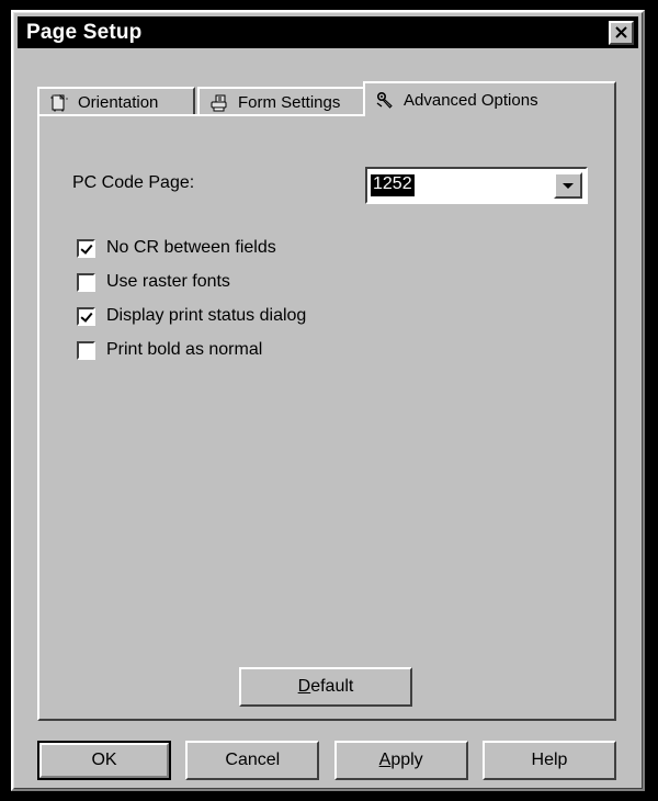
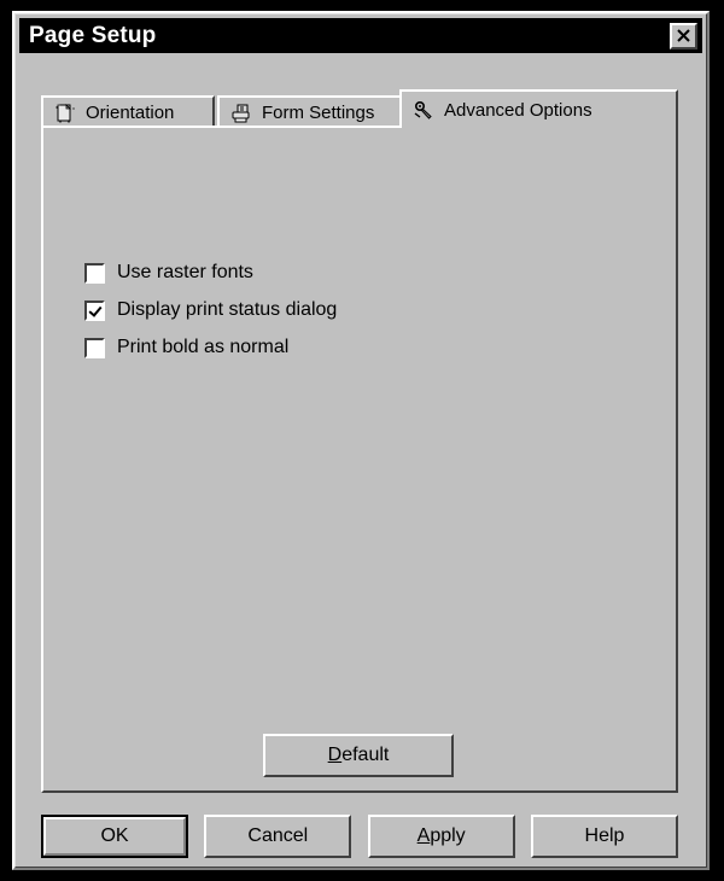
  Page Setup
  Orientation
  Form Settings
  Advanced Options
- PC Code Page:
- 1252
- No CR between fields
  Use raster fonts
  Display print status dialog
  Print bold as normal
  Default
  OK
  Cancel
  Apply
  Help
